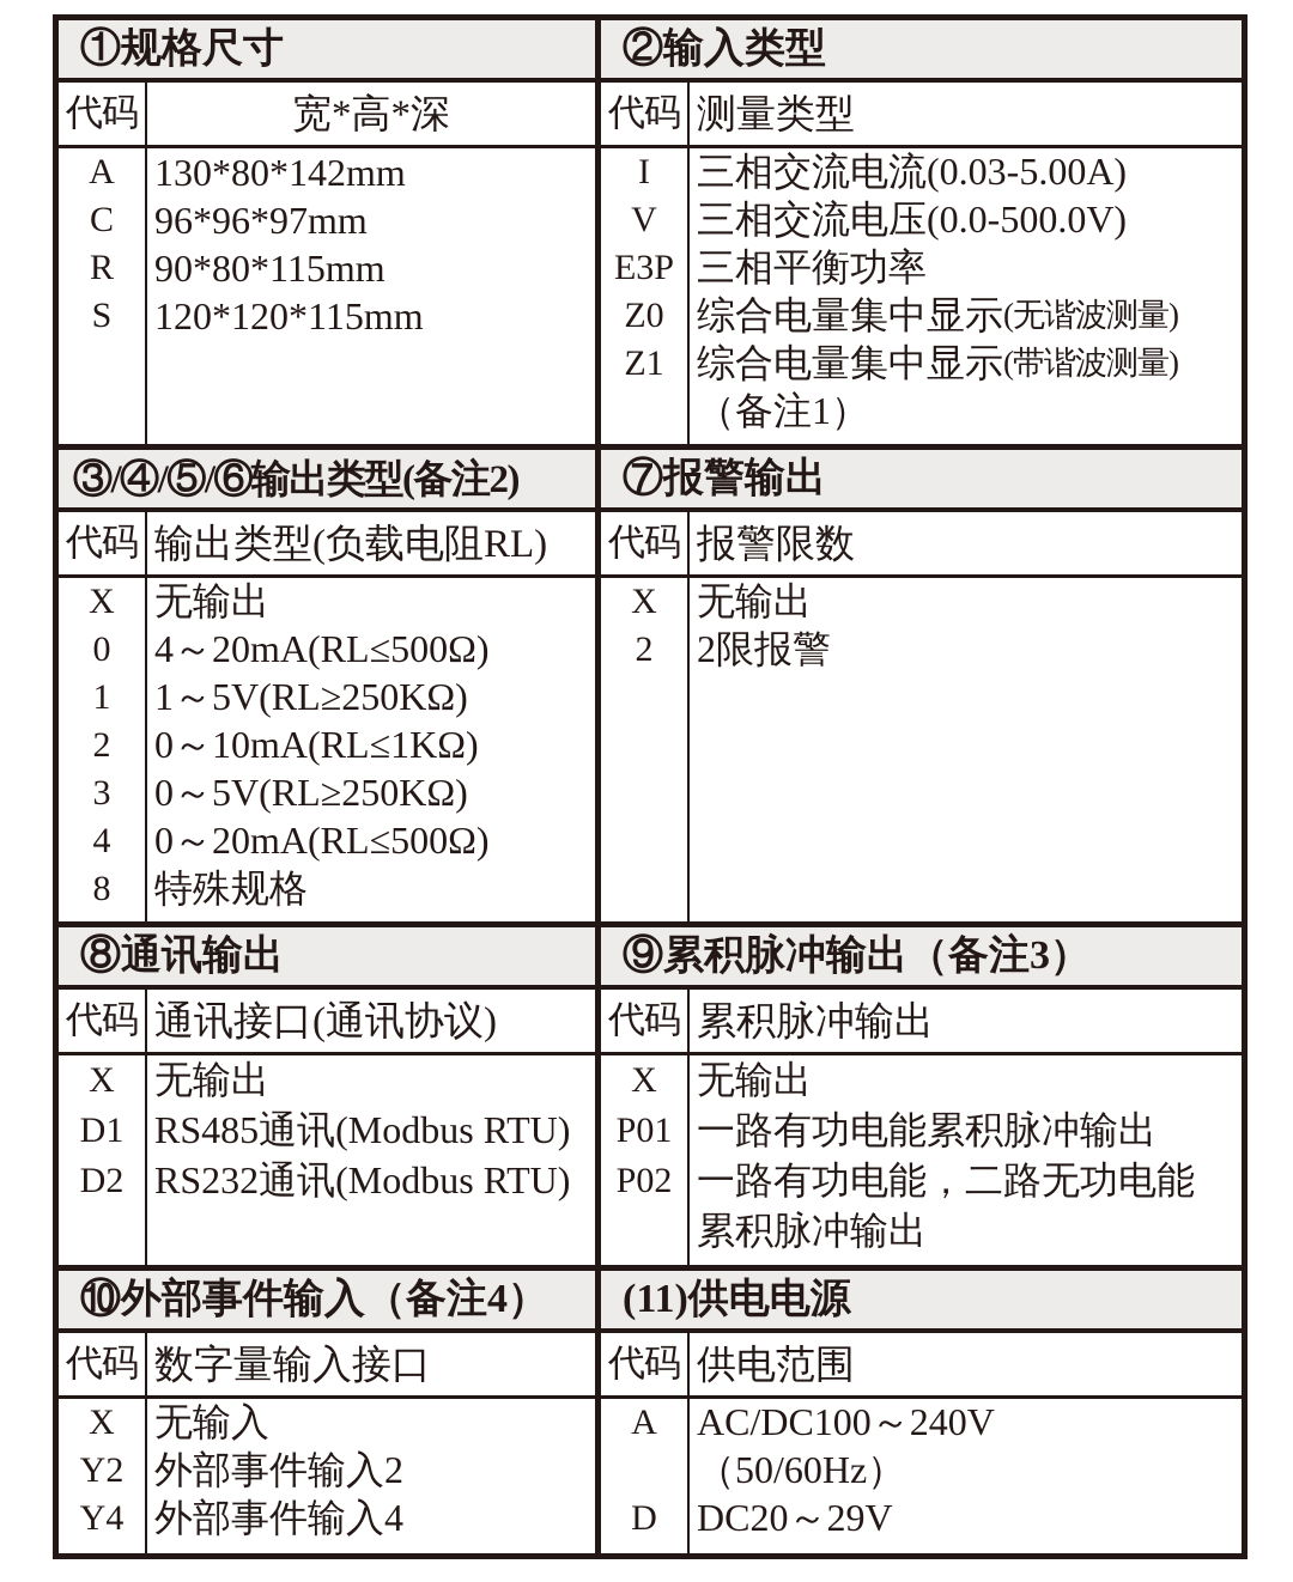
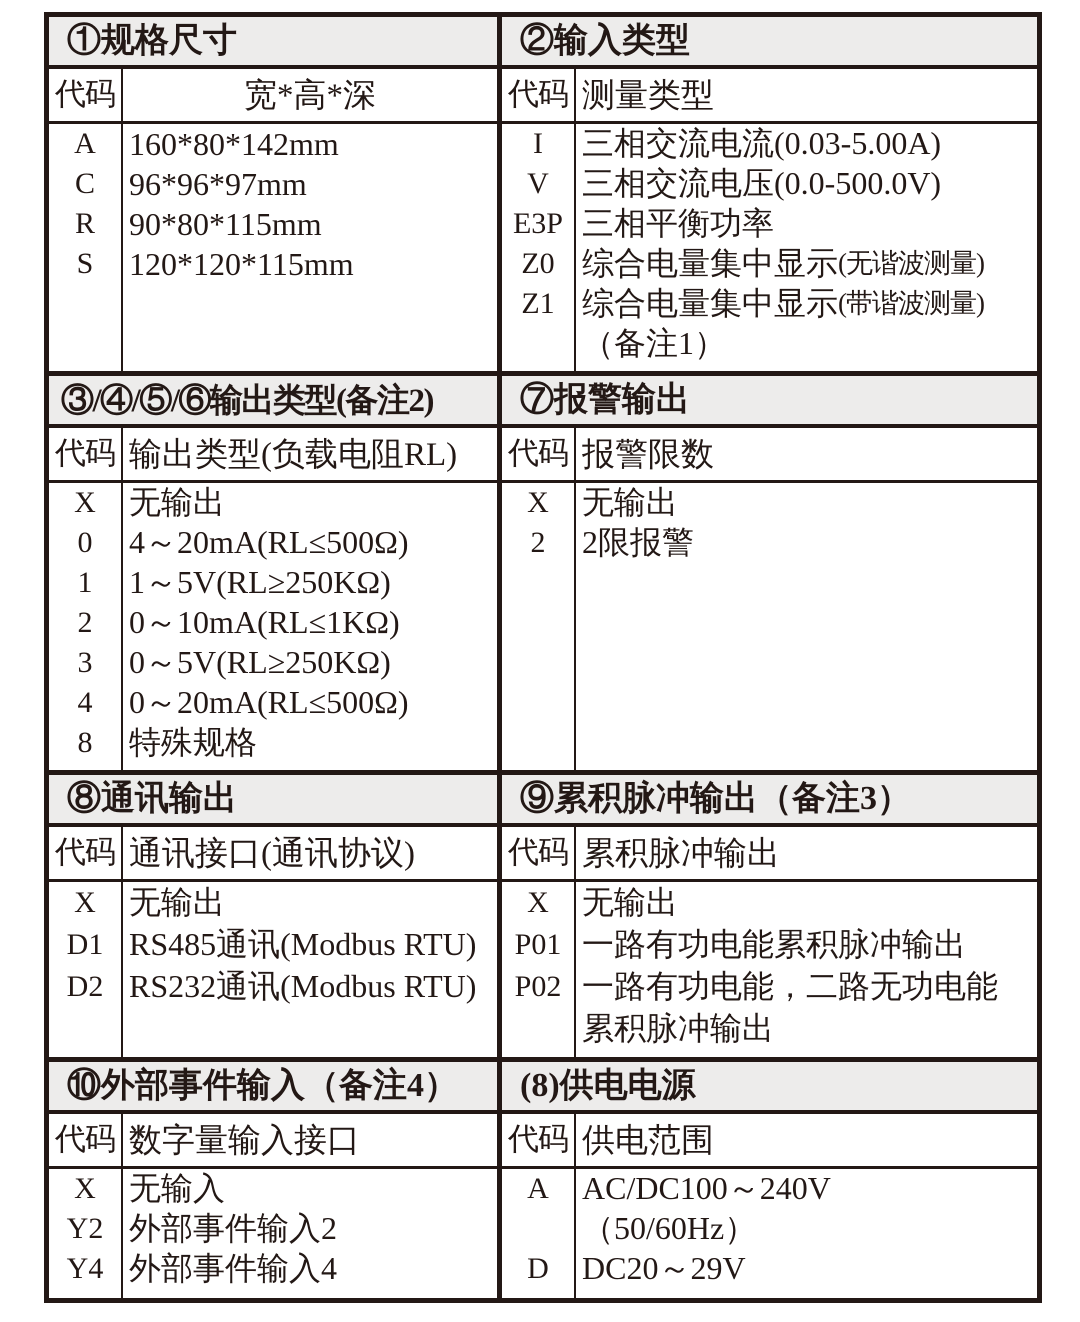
  ①规格尺寸
  代码
  A
  C
  R
  S
  宽*高*深
- 130*80*142mm
+ 160*80*142mm
  96*96*97mm
  90*80*115mm
  120*120*115mm
  ②输入类型
  代码
  I
  V
  E3P
  Z0
  Z1
  测量类型
  三相交流电流(0.03-5.00A)
  三相交流电压(0.0-500.0V)
  三相平衡功率
  综合电量集中显示
  (无谐波测量)
  综合电量集中显示
  (带谐波测量)
  （备注1）
  ③/④/⑤/⑥输出类型(备注2)
  代码
  X
  0
  1
  2
  3
  4
  8
  输出类型(负载电阻RL)
  无输出
  4～20mA(RL≤500Ω)
  1～5V(RL≥250KΩ)
  0～10mA(RL≤1KΩ)
  0～5V(RL≥250KΩ)
  0～20mA(RL≤500Ω)
  特殊规格
  ⑦报警输出
  代码
  X
  2
  报警限数
  无输出
  2限报警
  ⑧通讯输出
  代码
  X
  D1
  D2
  通讯接口(通讯协议)
  无输出
  RS485通讯(Modbus RTU)
  RS232通讯(Modbus RTU)
  ⑨累积脉冲输出（备注3）
  代码
  X
  P01
  P02
  累积脉冲输出
  无输出
  一路有功电能累积脉冲输出
  一路有功电能，二路无功电能
  累积脉冲输出
  ⑩外部事件输入（备注4）
  代码
  X
  Y2
  Y4
  数字量输入接口
  无输入
  外部事件输入2
  外部事件输入4
- (11)供电电源
+ (8)供电电源
  代码
  A
  D
  供电范围
  AC/DC100～240V
  （50/60Hz）
  DC20～29V
